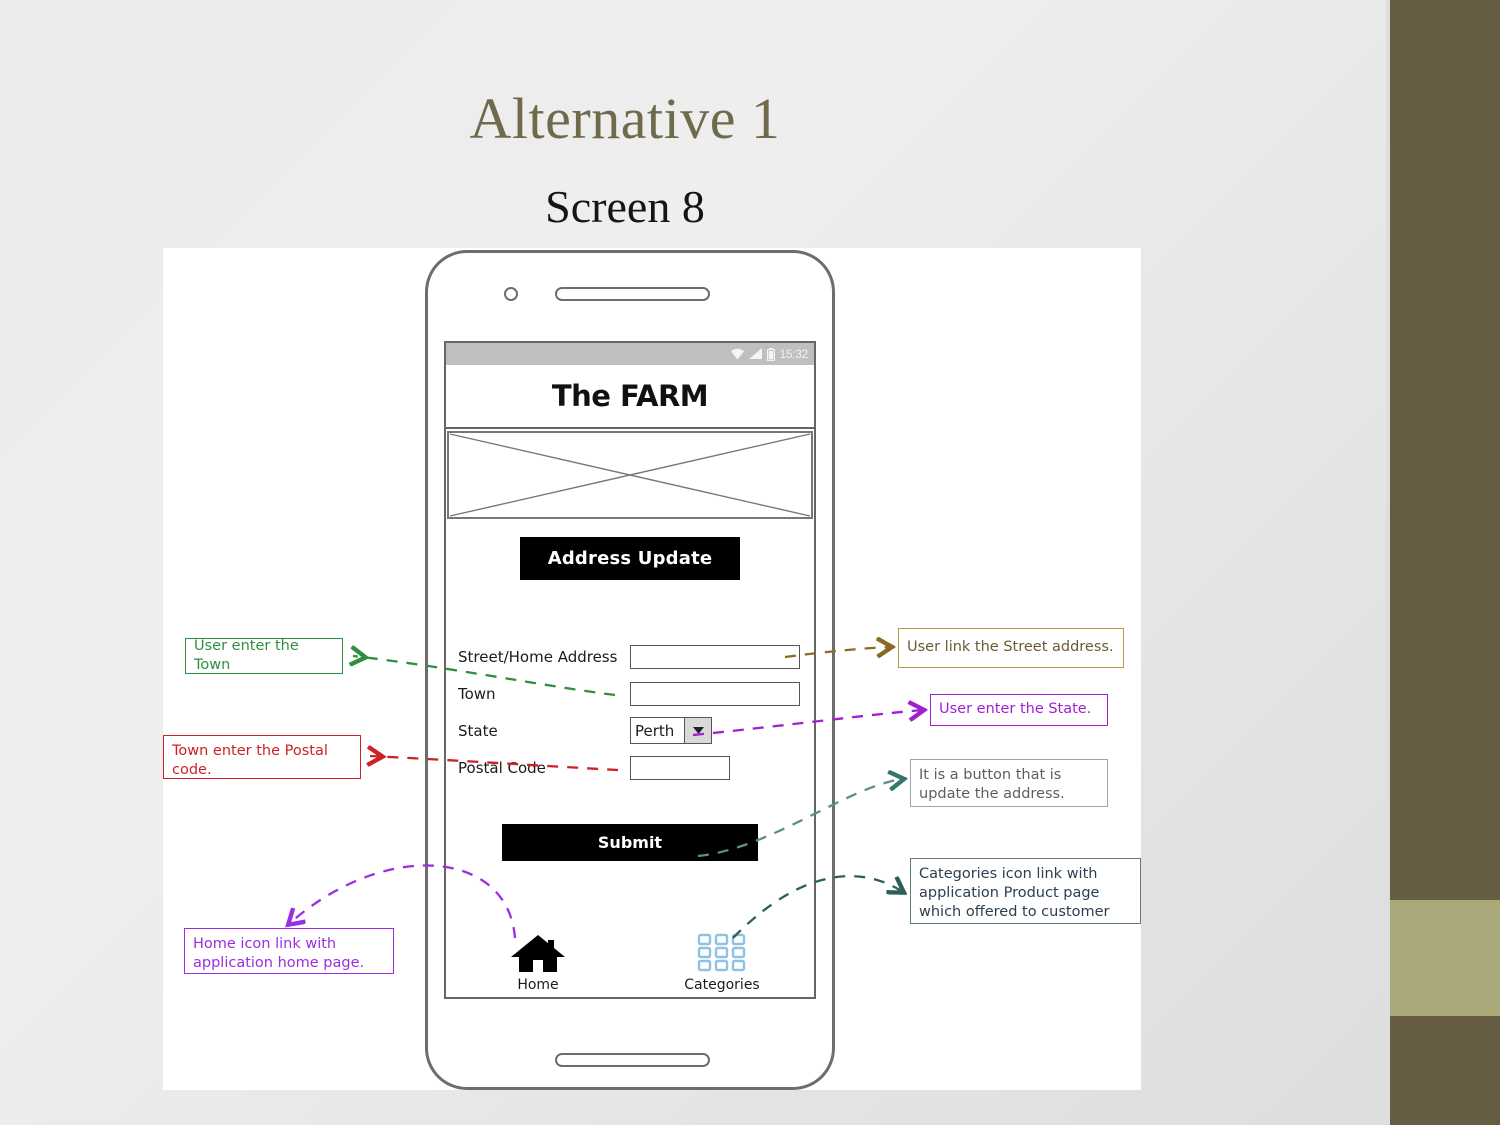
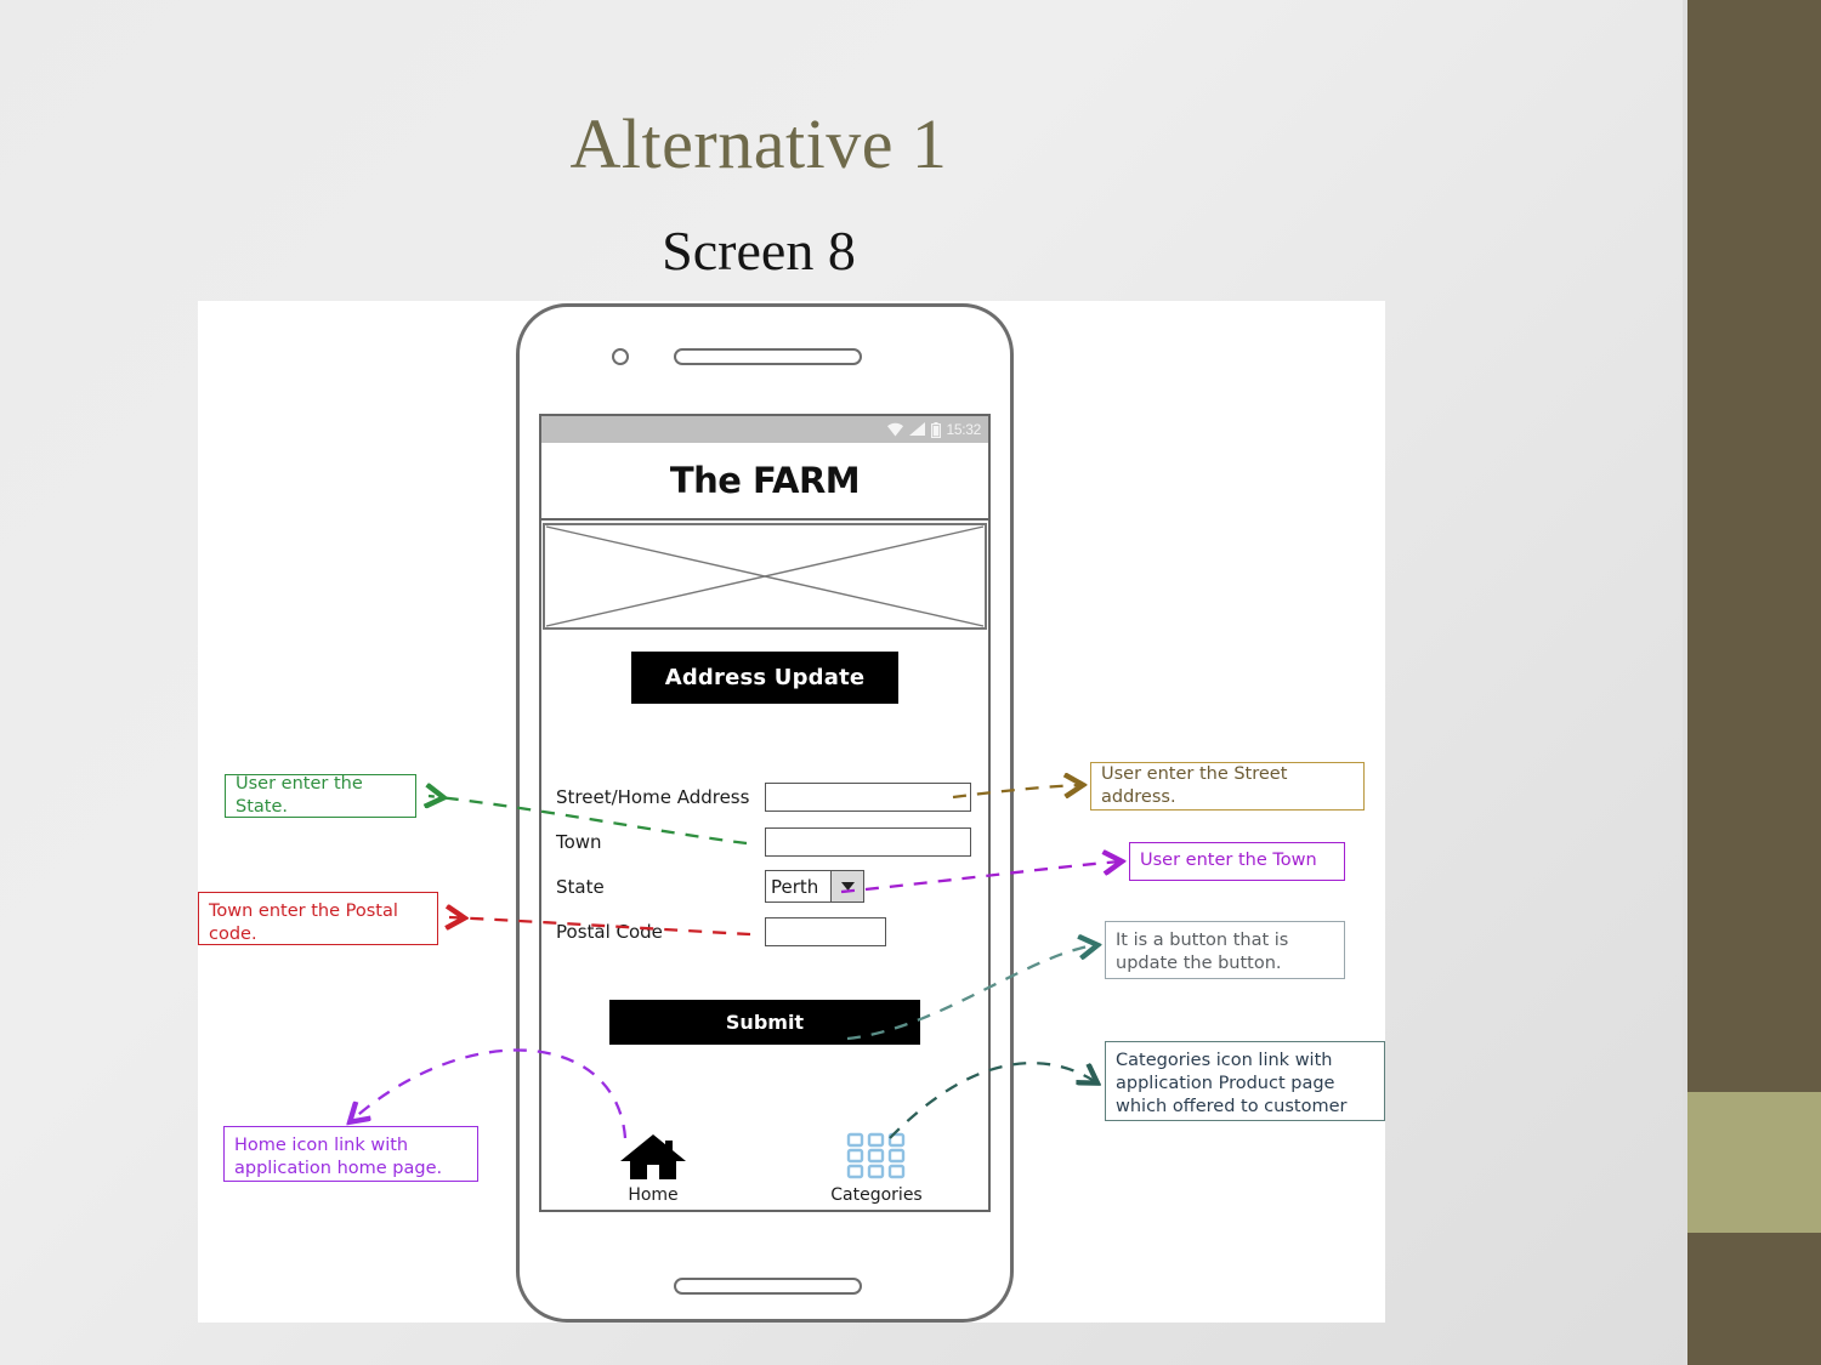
  Alternative 1
  Screen 8
- User enter the Town
+ User enter the State.
  Town enter the Postal code.
  Home icon link with application home page.
- User link the Street address.
+ User enter the Street address.
- User enter the State.
+ User enter the Town
- It is a button that is update the address.
+ It is a button that is update the button.
  Categories icon link with application Product page which offered to customer
  15:32
  The FARM
  Address Update
  Street/Home Address
  Town
  State
  Perth
  Postal Code
  Submit
  Home
  Categories
